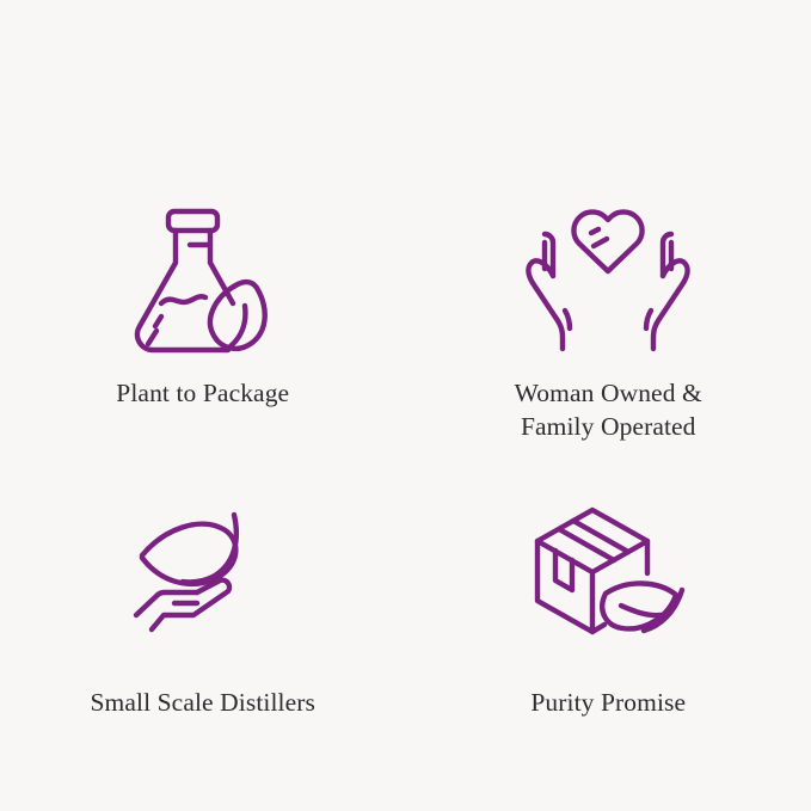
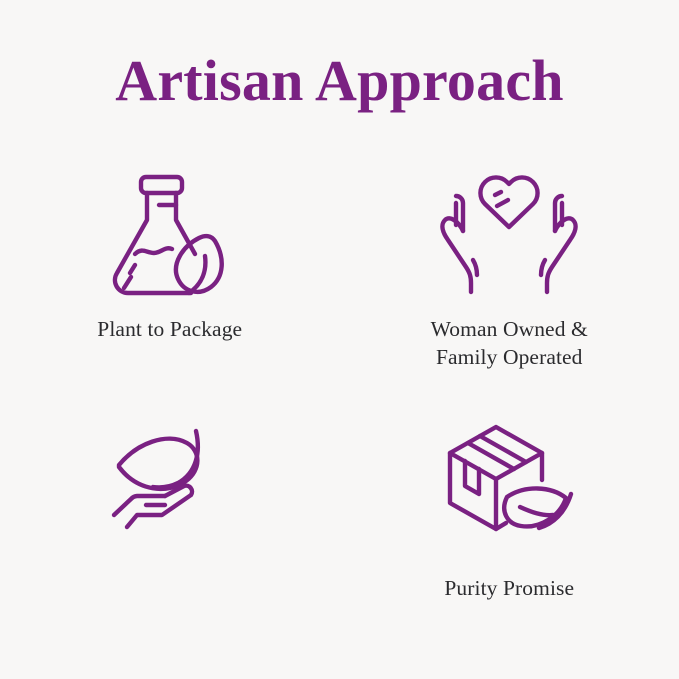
+ Artisan Approach
  Plant to Package
  Woman Owned &
  Family Operated
- Small Scale Distillers
  Purity Promise
